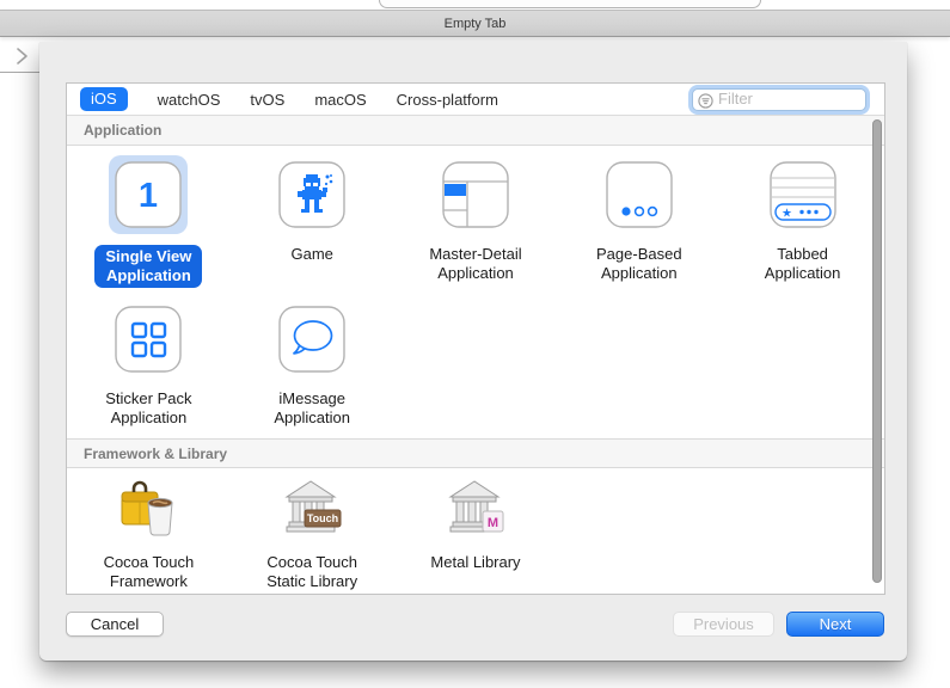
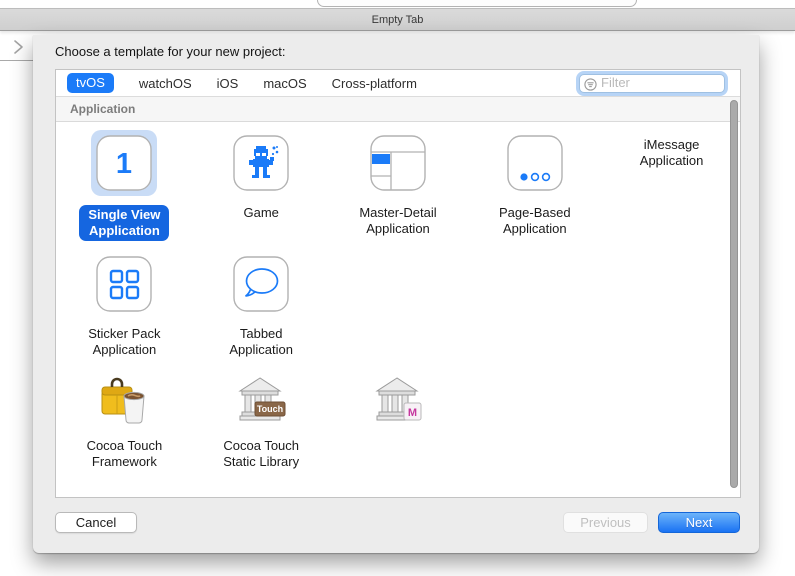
  Empty Tab
+ Choose a template for your new project:
- iOS
+ tvOS
  watchOS
- tvOS
+ iOS
  macOS
  Cross-platform
  Filter
  Application
  1
  Single View
  Application
  Game
  Master-Detail
  Application
  Page-Based
  Application
- ★
- Tabbed
+ iMessage
  Application
  Sticker Pack
  Application
- iMessage
+ Tabbed
  Application
- Framework & Library
  Cocoa Touch
  Framework
  Touch
  Cocoa Touch
  Static Library
  M
- Metal Library
  Cancel
  Previous
  Next
